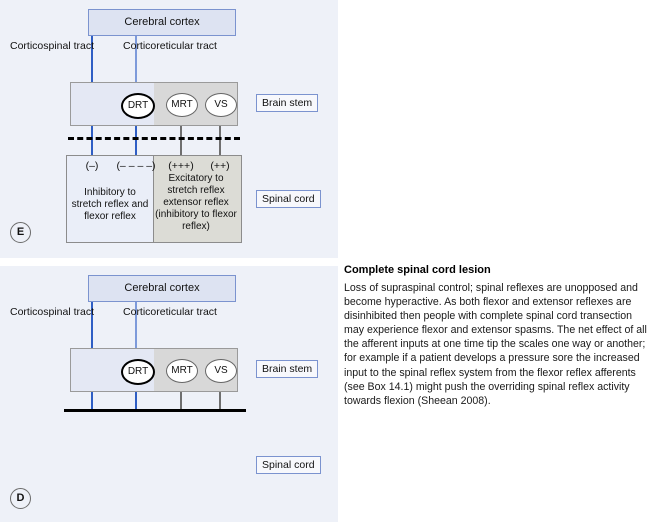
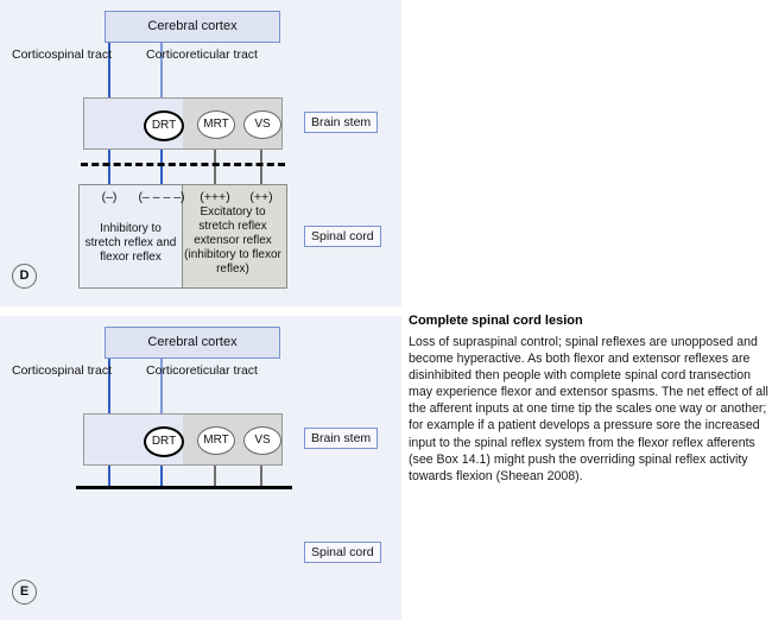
- E
+ D
  Cerebral cortex
  Corticospinal tract
  Corticoreticular tract
  DRT
  MRT
  VS
  Brain stem
  (–)
  (– – – –)
  (+++)
  (++)
  Inhibitory to stretch reflex and flexor reflex
  Excitatory to stretch reflex extensor reflex (inhibitory to flexor reflex)
  Spinal cord
- D
+ E
  Cerebral cortex
  Corticospinal tract
  Corticoreticular tract
  DRT
  MRT
  VS
  Brain stem
  Spinal cord
  Complete spinal cord lesion
  Loss of supraspinal control; spinal reflexes are unopposed and become hyperactive. As both flexor and extensor reflexes are disinhibited then people with complete spinal cord transection may experience flexor and extensor spasms. The net effect of all the afferent inputs at one time tip the scales one way or another; for example if a patient develops a pressure sore the increased input to the spinal reflex system from the flexor reflex afferents (see Box 14.1) might push the overriding spinal reflex activity towards flexion (Sheean 2008).
